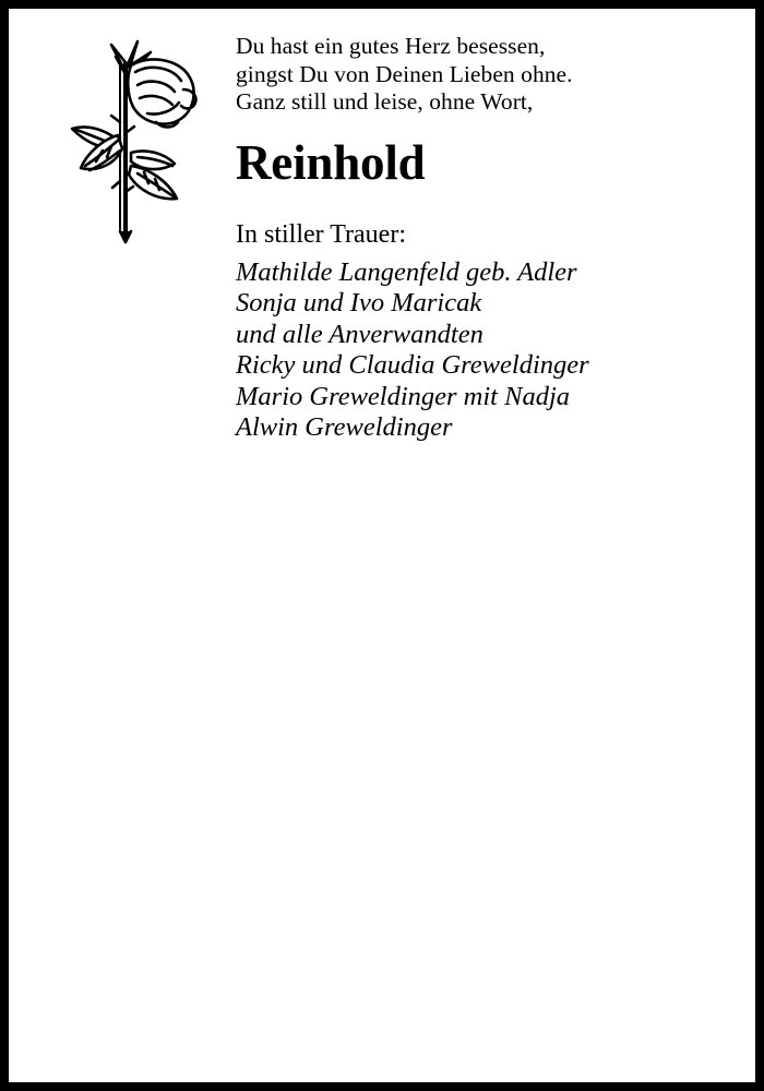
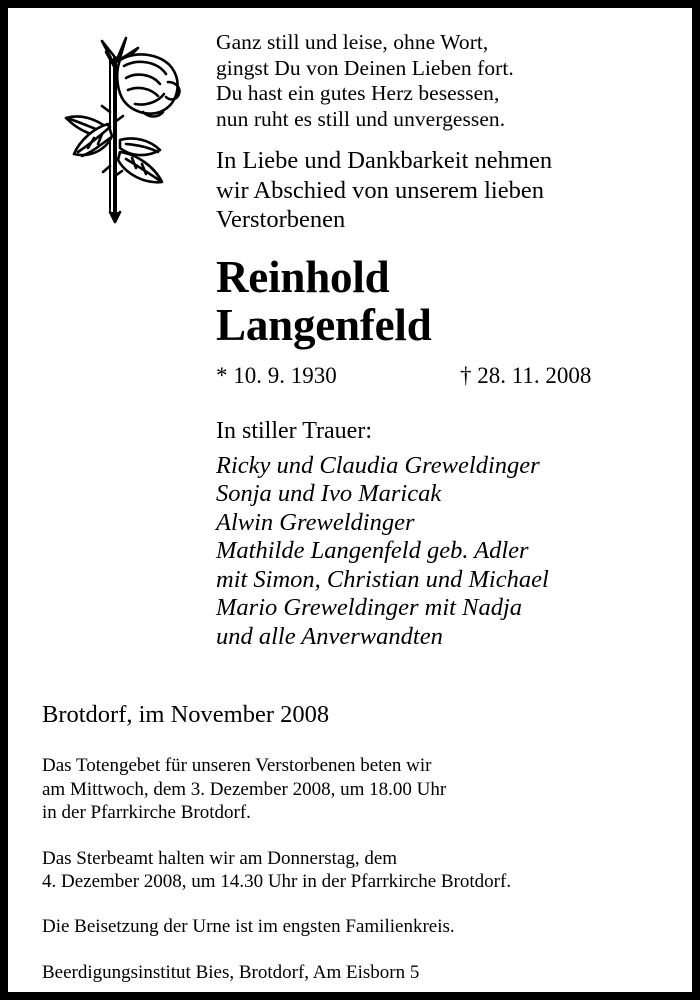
- Du hast ein gutes Herz besessen,
+ Ganz still und leise, ohne Wort,
- gingst Du von Deinen Lieben ohne.
+ gingst Du von Deinen Lieben fort.
- Ganz still und leise, ohne Wort,
+ Du hast ein gutes Herz besessen,
+ nun ruht es still und unvergessen.
+ In Liebe und Dankbarkeit nehmen
+ wir Abschied von unserem lieben
+ Verstorbenen
  Reinhold
+ Langenfeld
+ * 10. 9. 1930
+ † 28. 11. 2008
  In stiller Trauer:
- Mathilde Langenfeld geb. Adler
+ Ricky und Claudia Greweldinger
  Sonja und Ivo Maricak
- und alle Anverwandten
+ Alwin Greweldinger
- Ricky und Claudia Greweldinger
+ Mathilde Langenfeld geb. Adler
+ mit Simon, Christian und Michael
  Mario Greweldinger mit Nadja
- Alwin Greweldinger
+ und alle Anverwandten
+ Brotdorf, im November 2008
+ Das Totengebet für unseren Verstorbenen beten wir
+ am Mittwoch, dem 3. Dezember 2008, um 18.00 Uhr
+ in der Pfarrkirche Brotdorf.
+ Das Sterbeamt halten wir am Donnerstag, dem
+ 4. Dezember 2008, um 14.30 Uhr in der Pfarrkirche Brotdorf.
+ Die Beisetzung der Urne ist im engsten Familienkreis.
+ Beerdigungsinstitut Bies, Brotdorf, Am Eisborn 5
